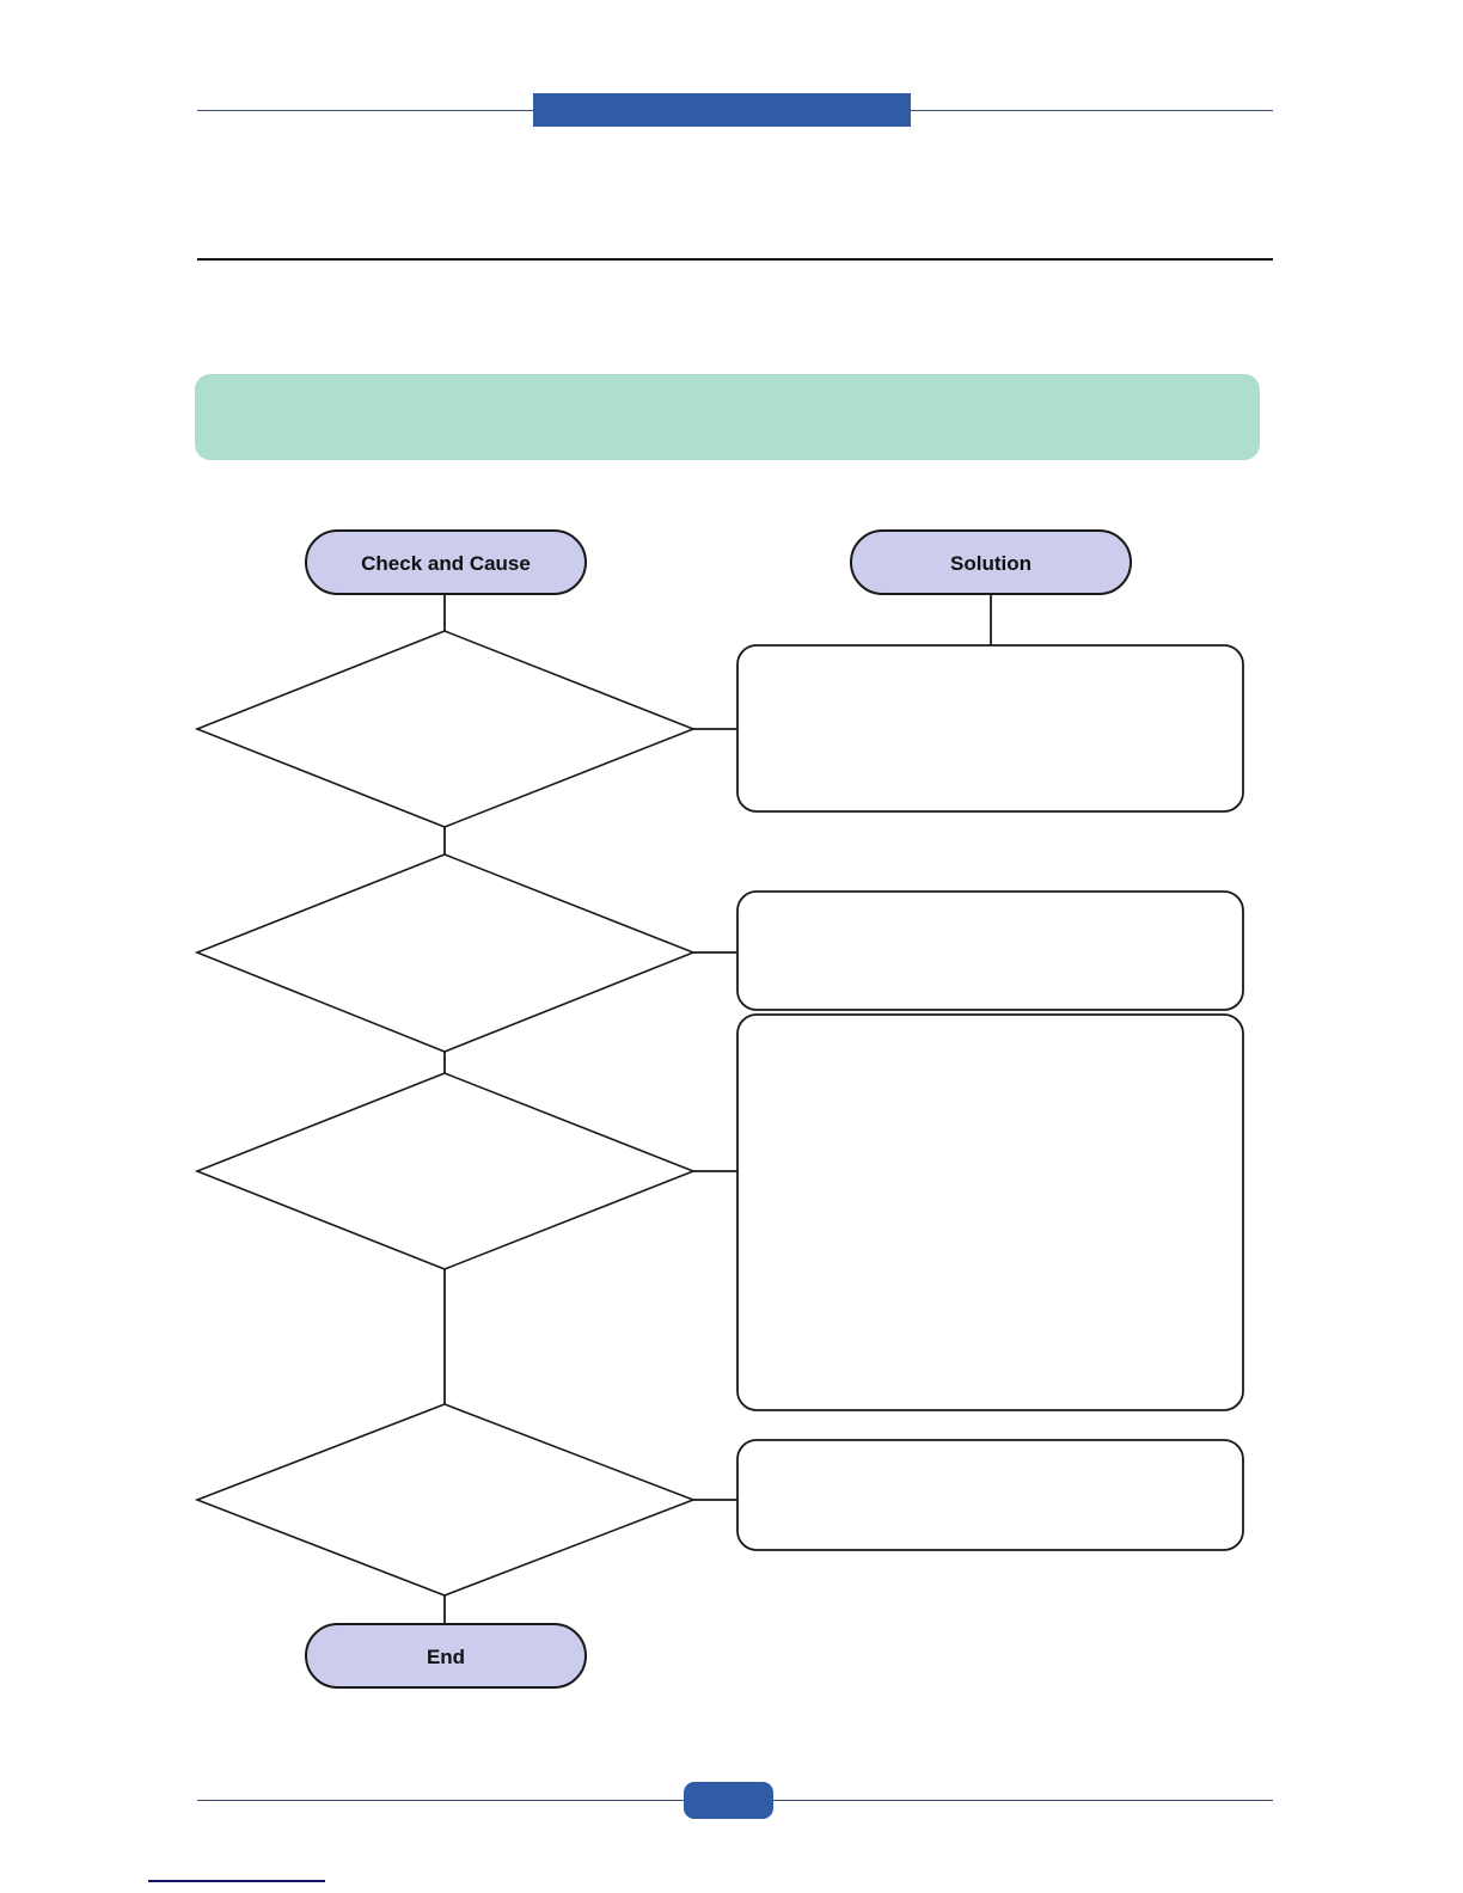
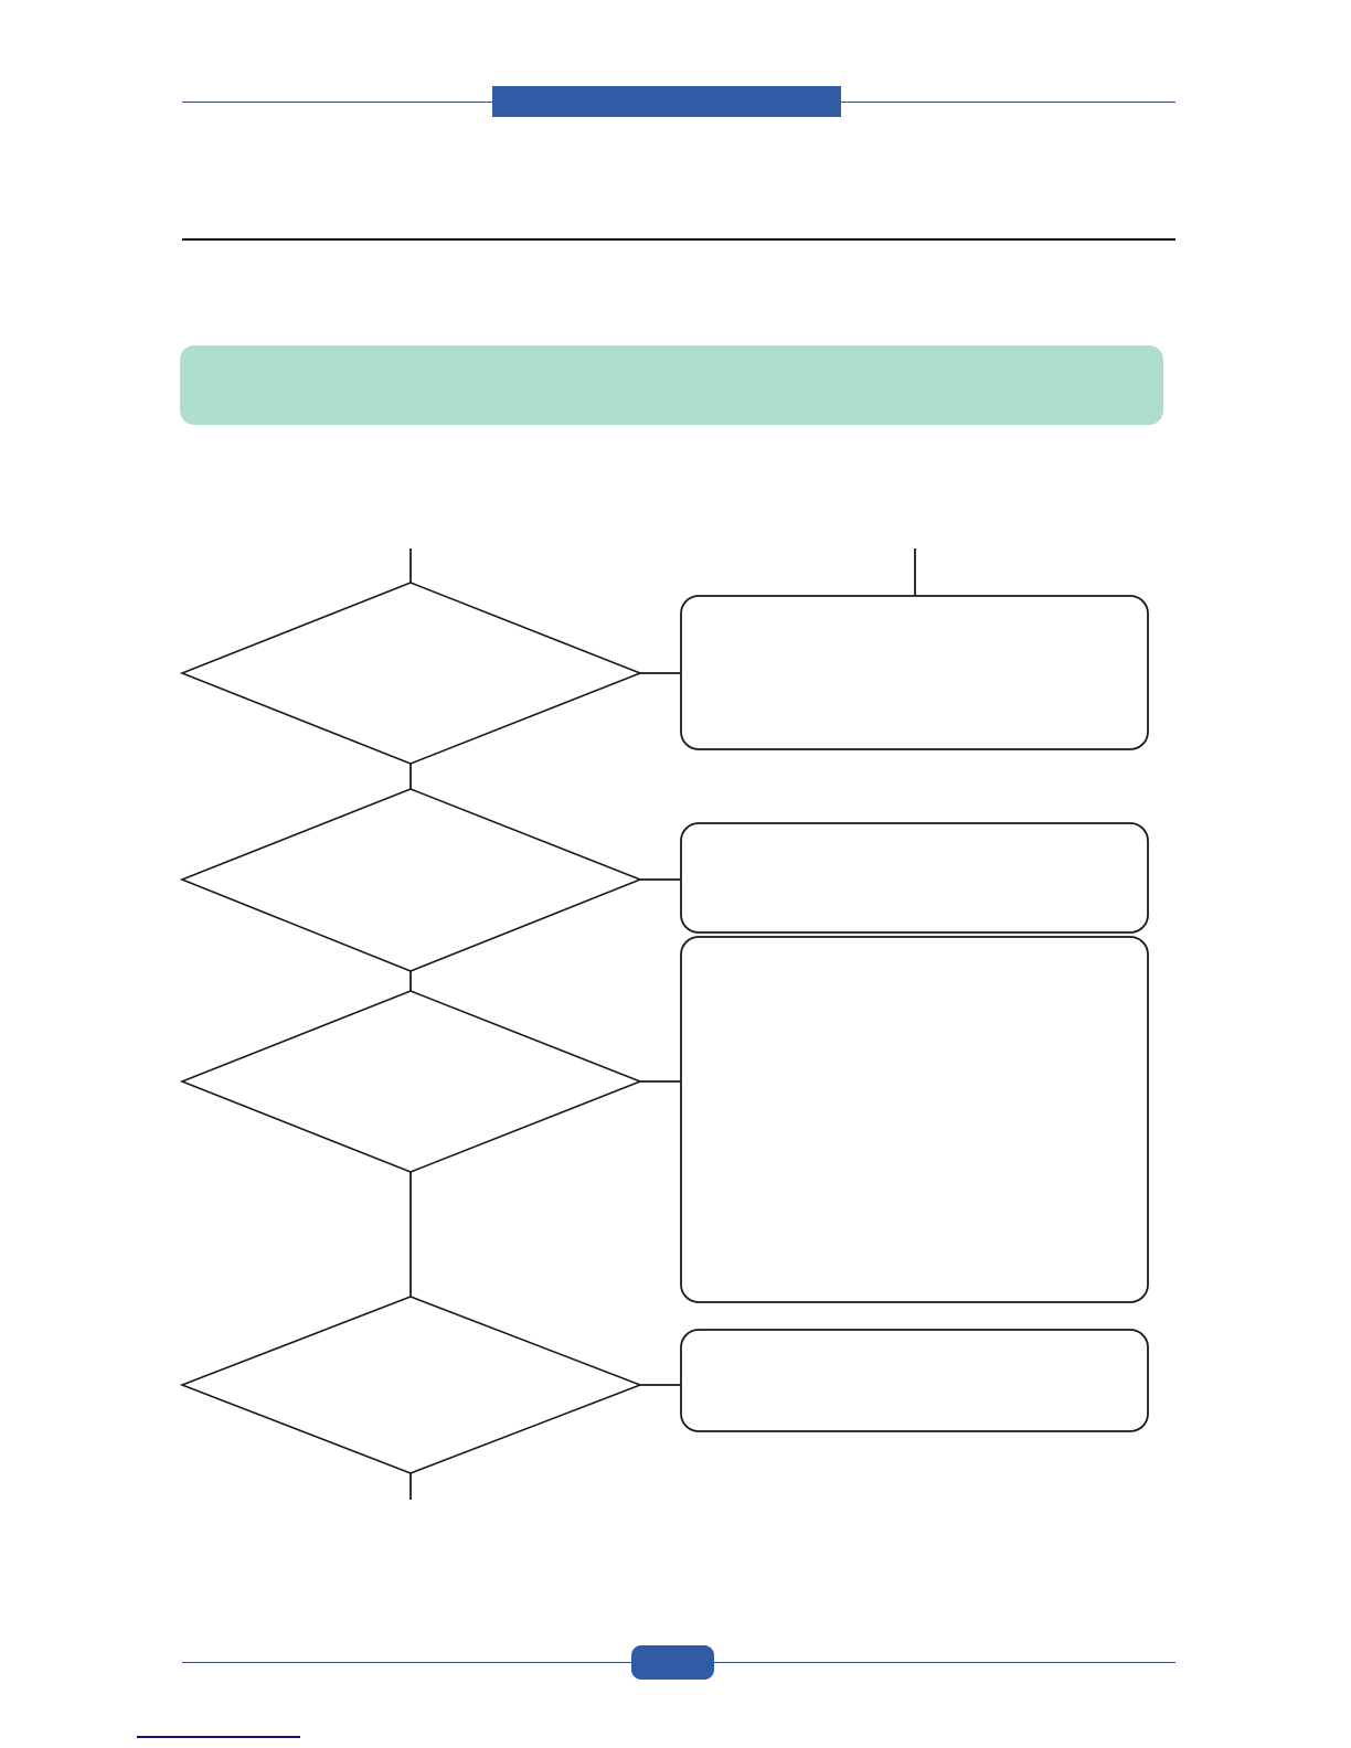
- Check and Cause
- Solution
- End
